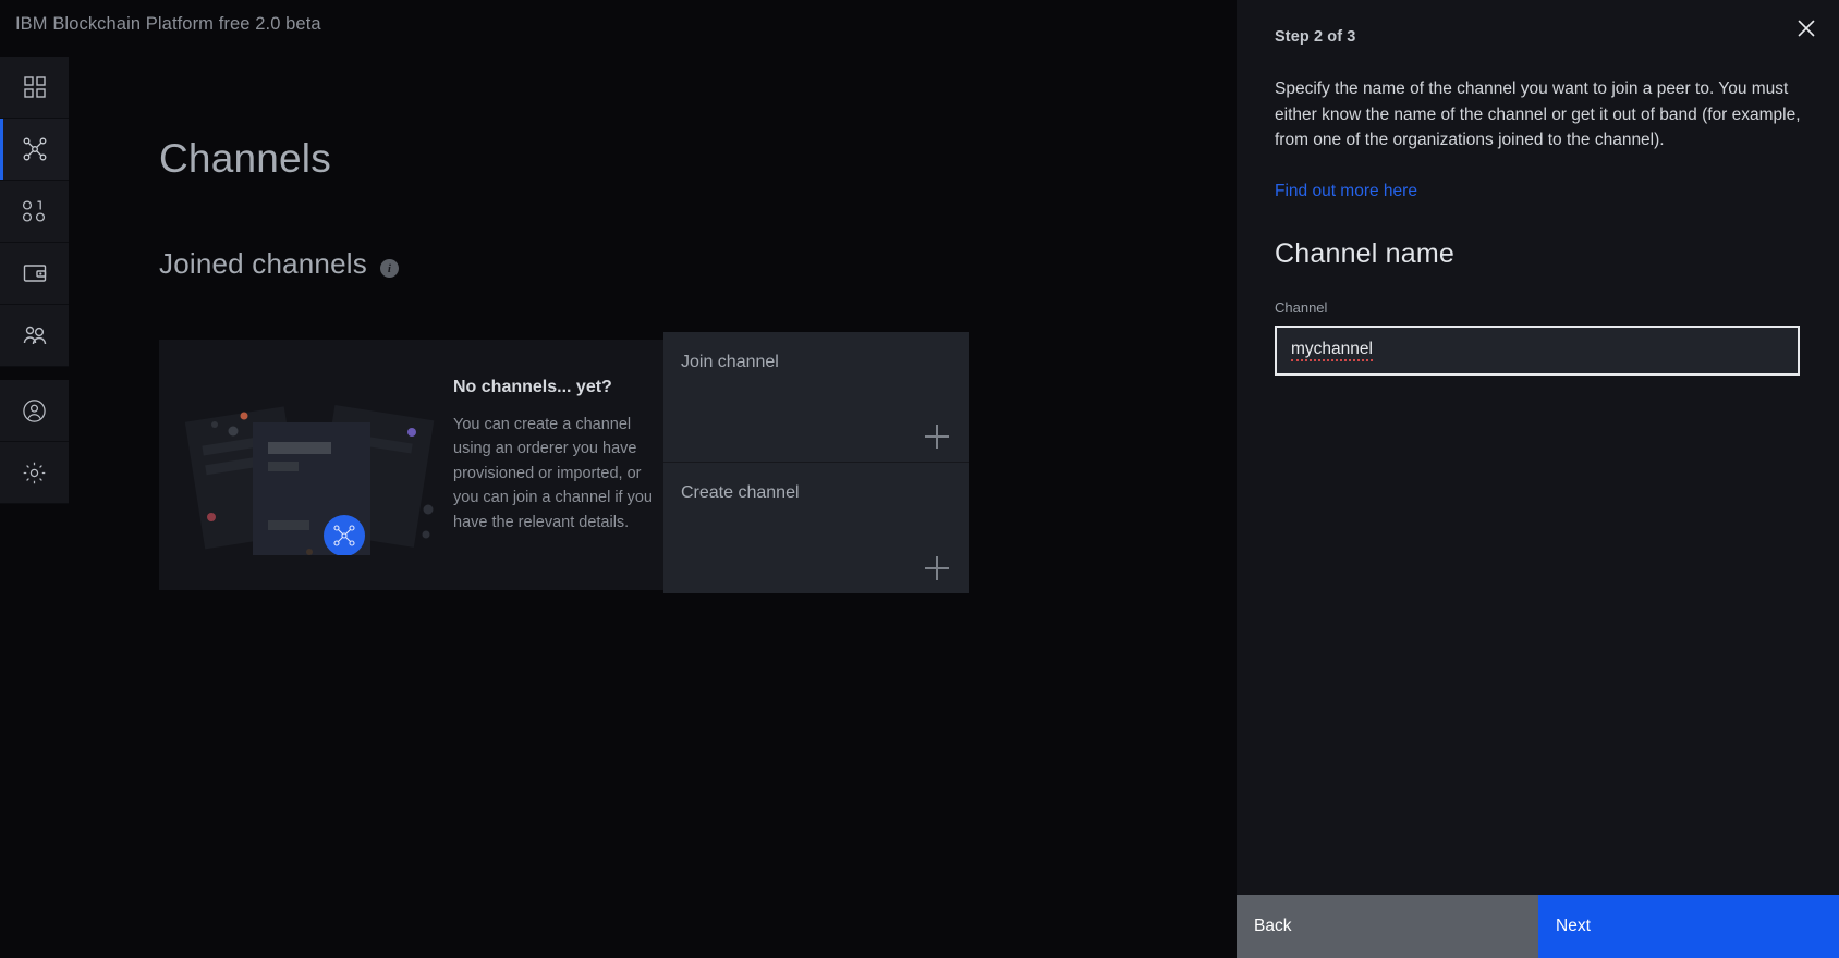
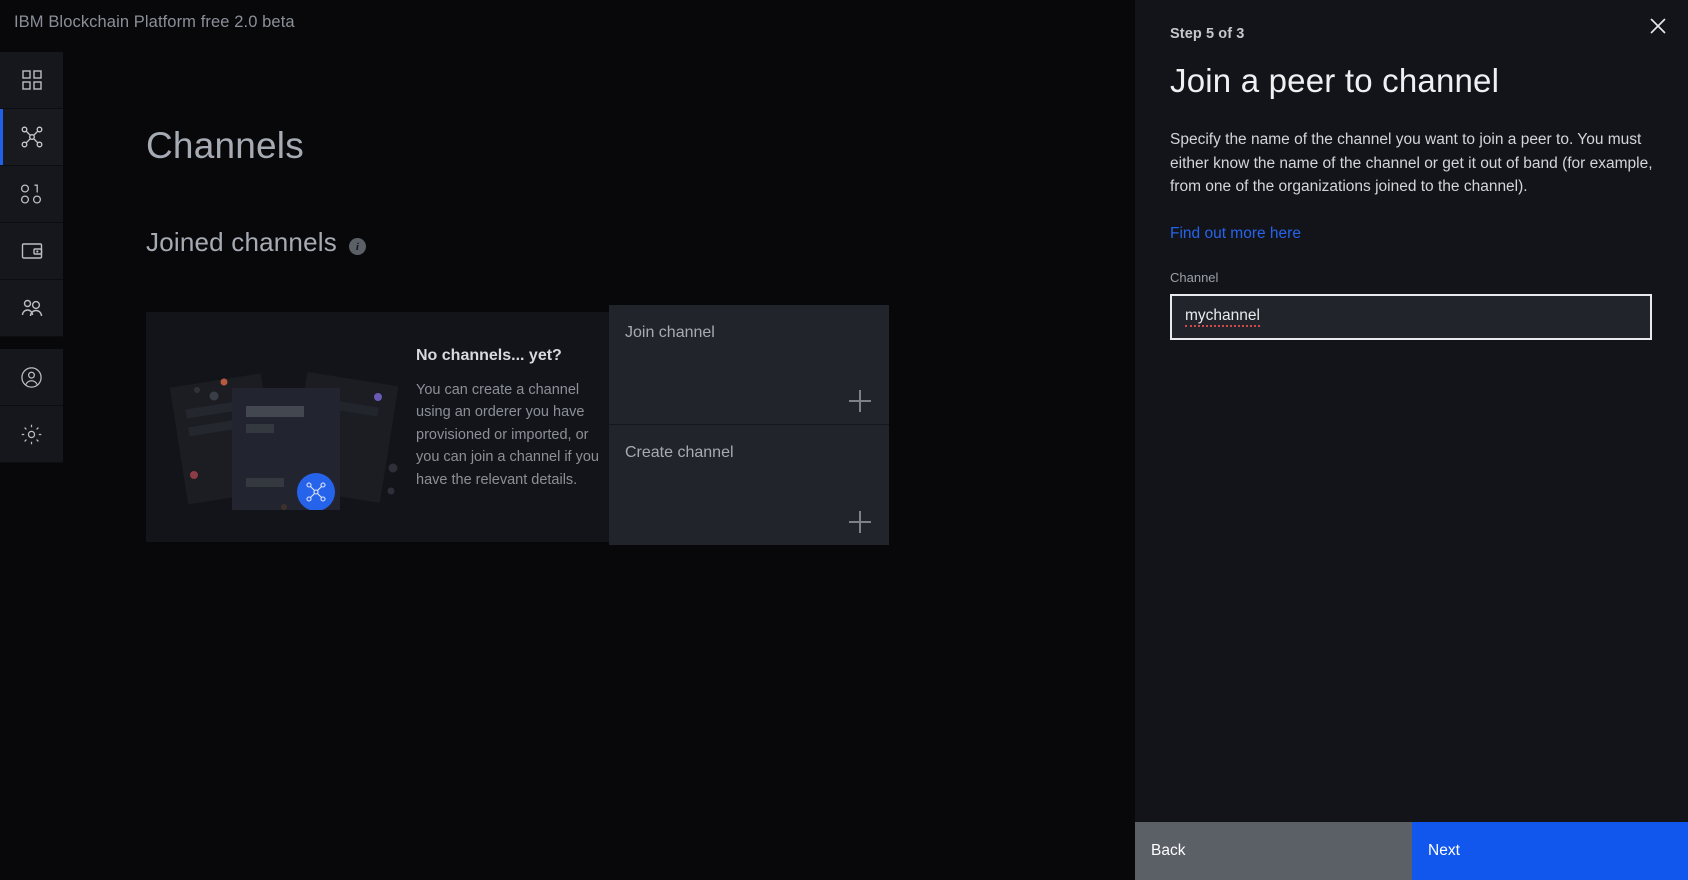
  IBM Blockchain Platform free 2.0 beta
  Channels
  Joined channels
  i
  No channels... yet?
  You can create a channel using an orderer you have provisioned or imported, or you can join a channel if you have the relevant details.
  Join channel
  Create channel
- Step 2 of 3
+ Step 5 of 3
+ Join a peer to channel
  Specify the name of the channel you want to join a peer to. You must either know the name of the channel or get it out of band (for example, from one of the organizations joined to the channel).
  Find out more here
- Channel name
  Channel
  mychannel
  Back
  Next
